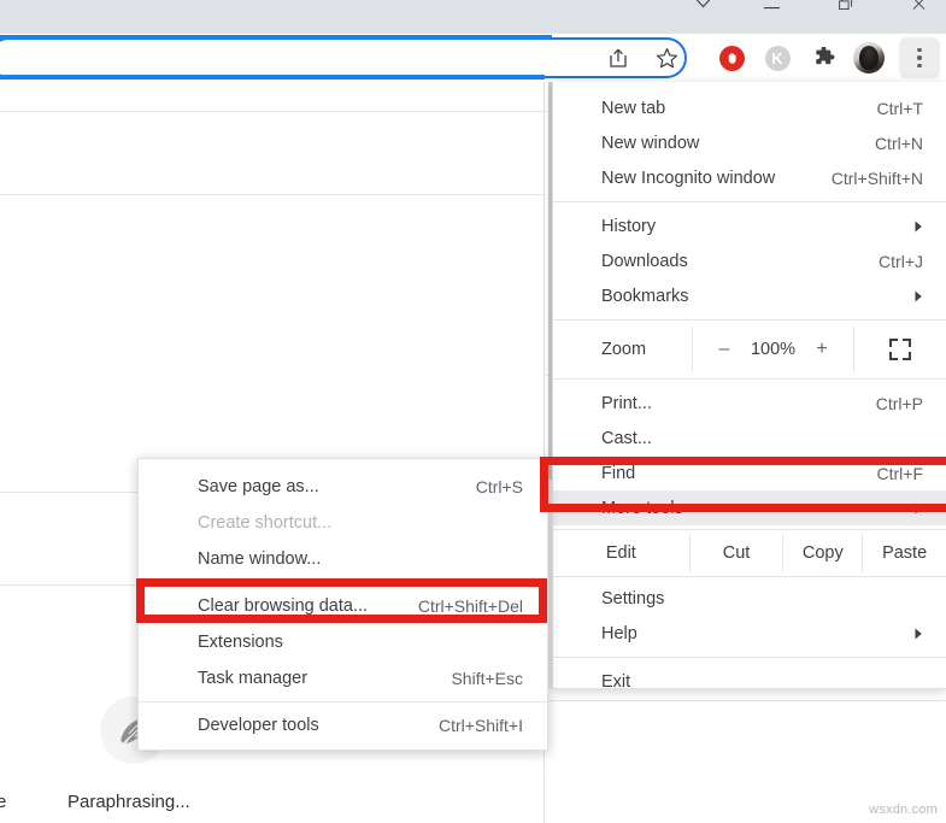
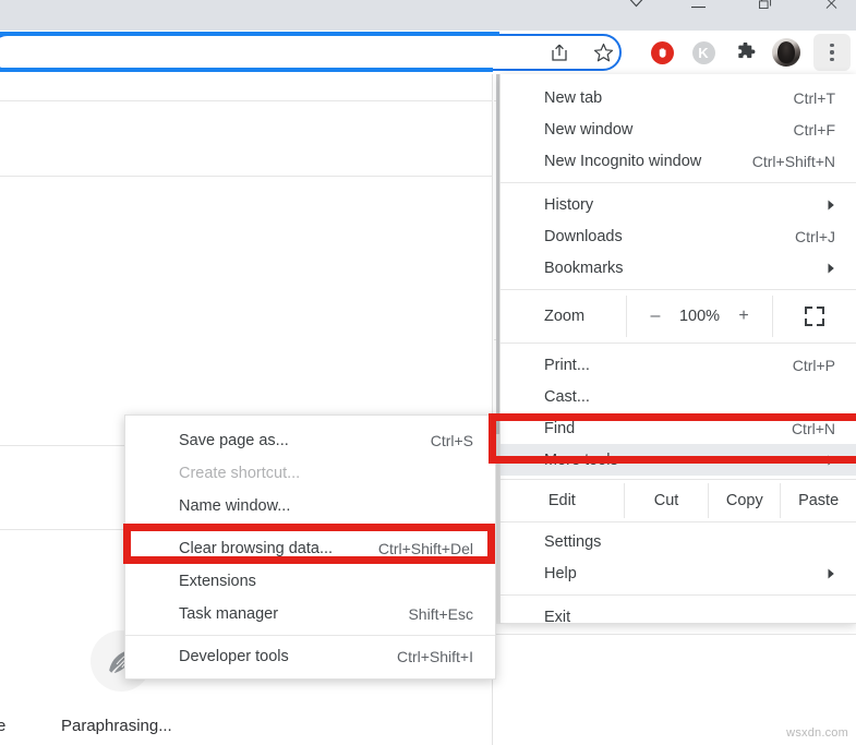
  K
  e
  Paraphrasing...
  wsxdn.com
  New tab
  Ctrl+T
  New window
- Ctrl+N
+ Ctrl+F
  New Incognito window
  Ctrl+Shift+N
  History
  Downloads
  Ctrl+J
  Bookmarks
  Zoom
  –
  100%
  +
  Print...
  Ctrl+P
  Cast...
  Find
- Ctrl+F
+ Ctrl+N
  More tools
  Edit
  Cut
  Copy
  Paste
  Settings
  Help
  Exit
  Save page as...
  Ctrl+S
  Create shortcut...
  Name window...
  Clear browsing data...
  Ctrl+Shift+Del
  Extensions
  Task manager
  Shift+Esc
  Developer tools
  Ctrl+Shift+I
